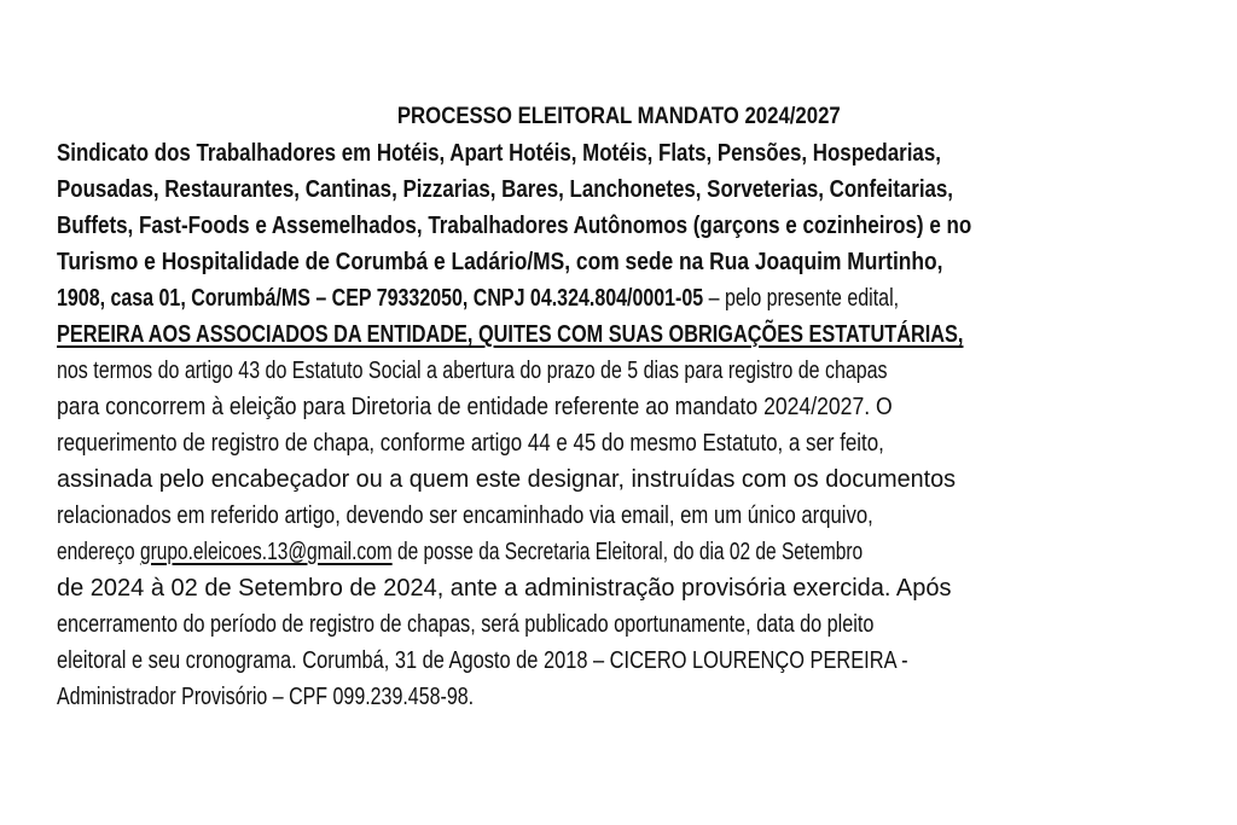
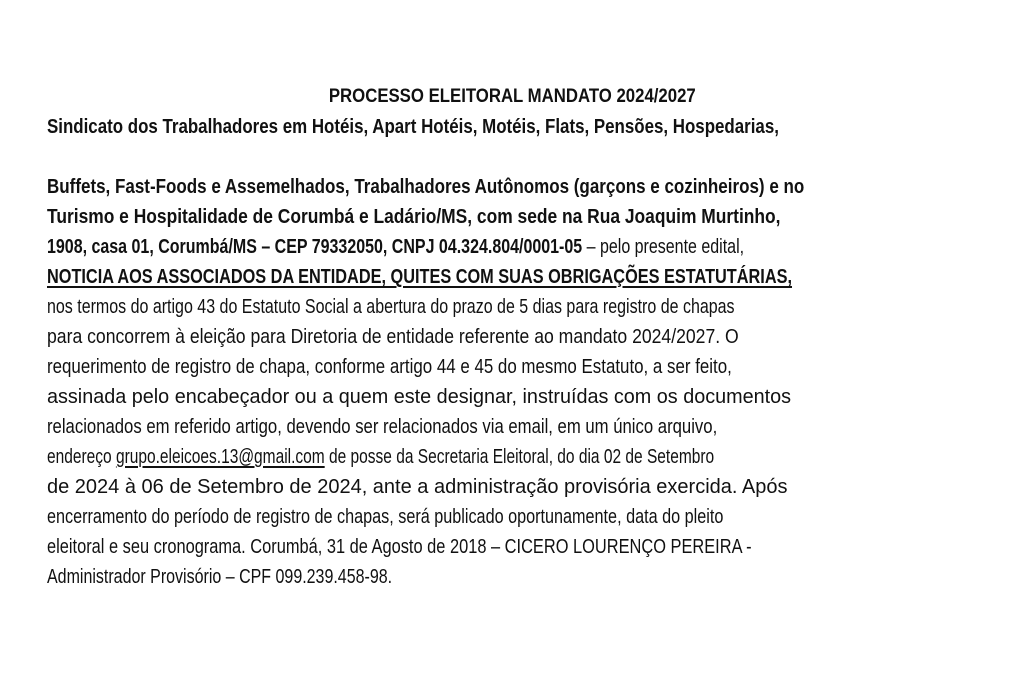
  PROCESSO ELEITORAL MANDATO 2024/2027
  Sindicato dos Trabalhadores em Hotéis, Apart Hotéis, Motéis, Flats, Pensões, Hospedarias,
- Pousadas, Restaurantes, Cantinas, Pizzarias, Bares, Lanchonetes, Sorveterias, Confeitarias,
  Buffets, Fast-Foods e Assemelhados, Trabalhadores Autônomos (garçons e cozinheiros) e no
  Turismo e Hospitalidade de Corumbá e Ladário/MS, com sede na Rua Joaquim Murtinho,
  1908, casa 01, Corumbá/MS – CEP 79332050, CNPJ 04.324.804/0001-05 – pelo presente edital,
- PEREIRA AOS ASSOCIADOS DA ENTIDADE, QUITES COM SUAS OBRIGAÇÕES ESTATUTÁRIAS,
+ NOTICIA AOS ASSOCIADOS DA ENTIDADE, QUITES COM SUAS OBRIGAÇÕES ESTATUTÁRIAS,
  nos termos do artigo 43 do Estatuto Social a abertura do prazo de 5 dias para registro de chapas
  para concorrem à eleição para Diretoria de entidade referente ao mandato 2024/2027. O
  requerimento de registro de chapa, conforme artigo 44 e 45 do mesmo Estatuto, a ser feito,
  assinada pelo encabeçador ou a quem este designar, instruídas com os documentos
- relacionados em referido artigo, devendo ser encaminhado via email, em um único arquivo,
+ relacionados em referido artigo, devendo ser relacionados via email, em um único arquivo,
  endereço grupo.eleicoes.13@gmail.com de posse da Secretaria Eleitoral, do dia 02 de Setembro
- de 2024 à 02 de Setembro de 2024, ante a administração provisória exercida. Após
+ de 2024 à 06 de Setembro de 2024, ante a administração provisória exercida. Após
  encerramento do período de registro de chapas, será publicado oportunamente, data do pleito
  eleitoral e seu cronograma. Corumbá, 31 de Agosto de 2018 – CICERO LOURENÇO PEREIRA -
  Administrador Provisório – CPF 099.239.458-98.
